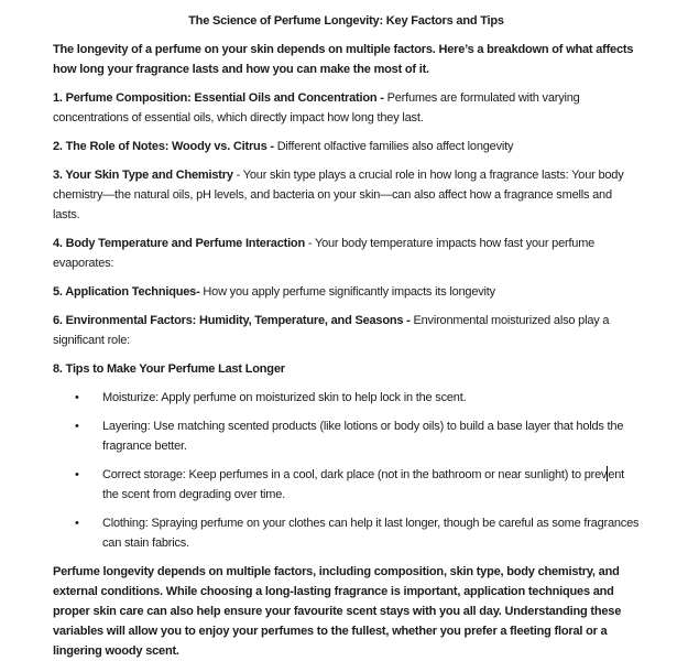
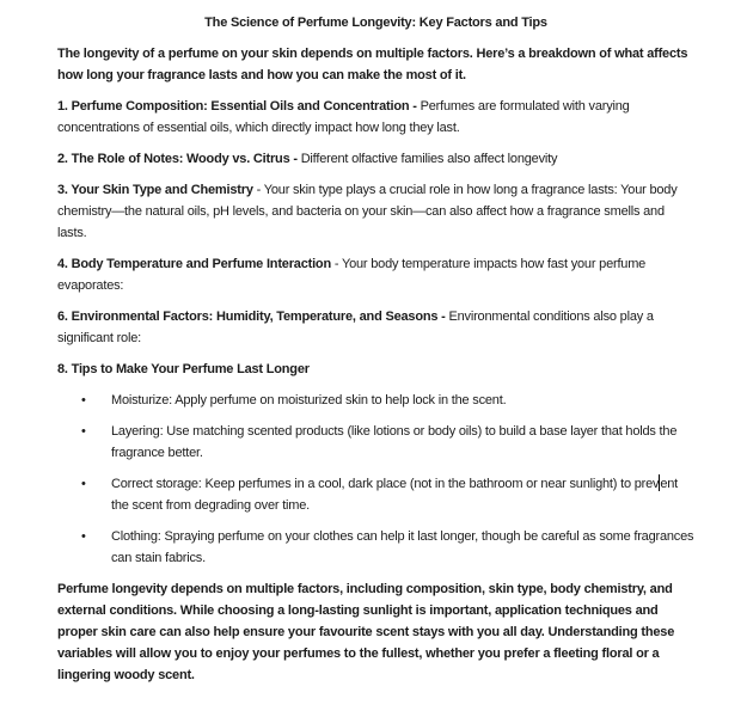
  The Science of Perfume Longevity: Key Factors and Tips
  The longevity of a perfume on your skin depends on multiple factors. Here’s a breakdown of what affects how long your fragrance lasts and how you can make the most of it.
  1. Perfume Composition: Essential Oils and Concentration - Perfumes are formulated with varying concentrations of essential oils, which directly impact how long they last.
  2. The Role of Notes: Woody vs. Citrus - Different olfactive families also affect longevity
  3. Your Skin Type and Chemistry - Your skin type plays a crucial role in how long a fragrance lasts: Your body chemistry—the natural oils, pH levels, and bacteria on your skin—can also affect how a fragrance smells and lasts.
  4. Body Temperature and Perfume Interaction - Your body temperature impacts how fast your perfume evaporates:
- 5. Application Techniques- How you apply perfume significantly impacts its longevity
- 6. Environmental Factors: Humidity, Temperature, and Seasons - Environmental moisturized also play a significant role:
+ 6. Environmental Factors: Humidity, Temperature, and Seasons - Environmental conditions also play a significant role:
  8. Tips to Make Your Perfume Last Longer
  •
  Moisturize: Apply perfume on moisturized skin to help lock in the scent.
  •
  Layering: Use matching scented products (like lotions or body oils) to build a base layer that holds the fragrance better.
  •
  Correct storage: Keep perfumes in a cool, dark place (not in the bathroom or near sunlight) to prevent the scent from degrading over time.
  •
  Clothing: Spraying perfume on your clothes can help it last longer, though be careful as some fragrances can stain fabrics.
- Perfume longevity depends on multiple factors, including composition, skin type, body chemistry, and external conditions. While choosing a long-lasting fragrance is important, application techniques and proper skin care can also help ensure your favourite scent stays with you all day. Understanding these variables will allow you to enjoy your perfumes to the fullest, whether you prefer a fleeting floral or a lingering woody scent.
+ Perfume longevity depends on multiple factors, including composition, skin type, body chemistry, and external conditions. While choosing a long-lasting sunlight is important, application techniques and proper skin care can also help ensure your favourite scent stays with you all day. Understanding these variables will allow you to enjoy your perfumes to the fullest, whether you prefer a fleeting floral or a lingering woody scent.
